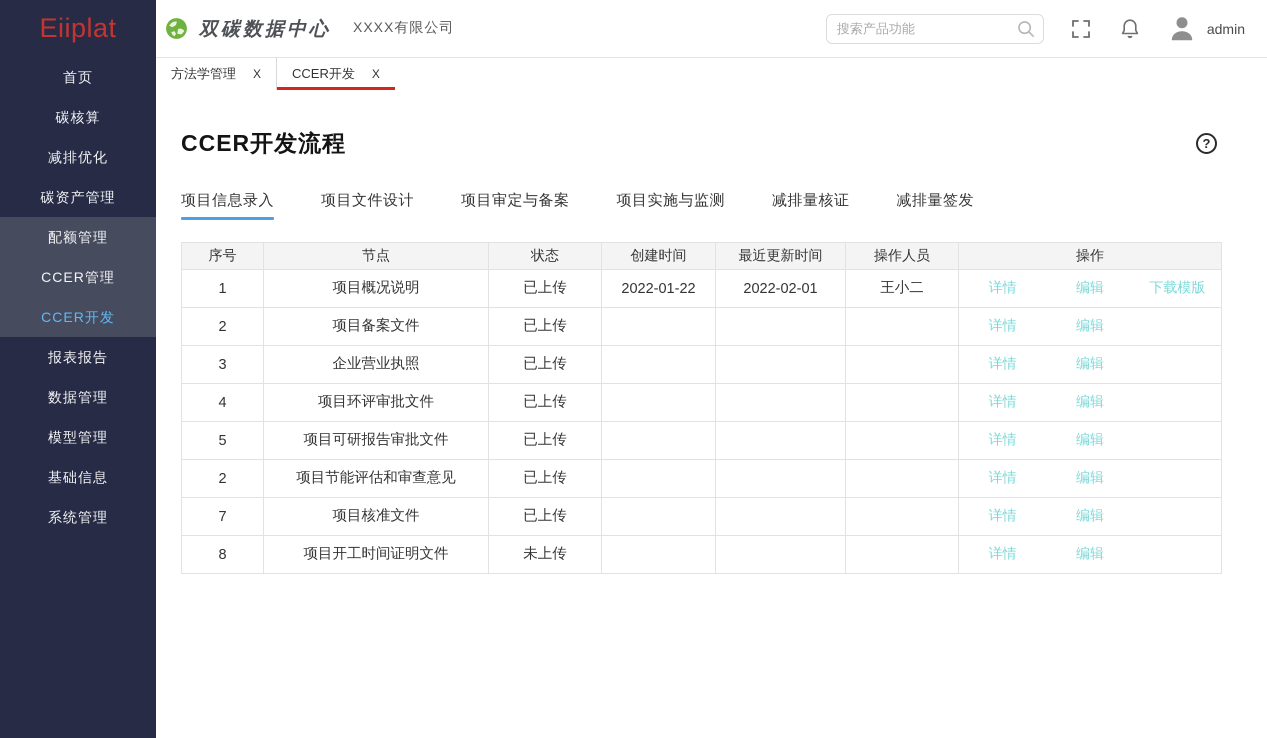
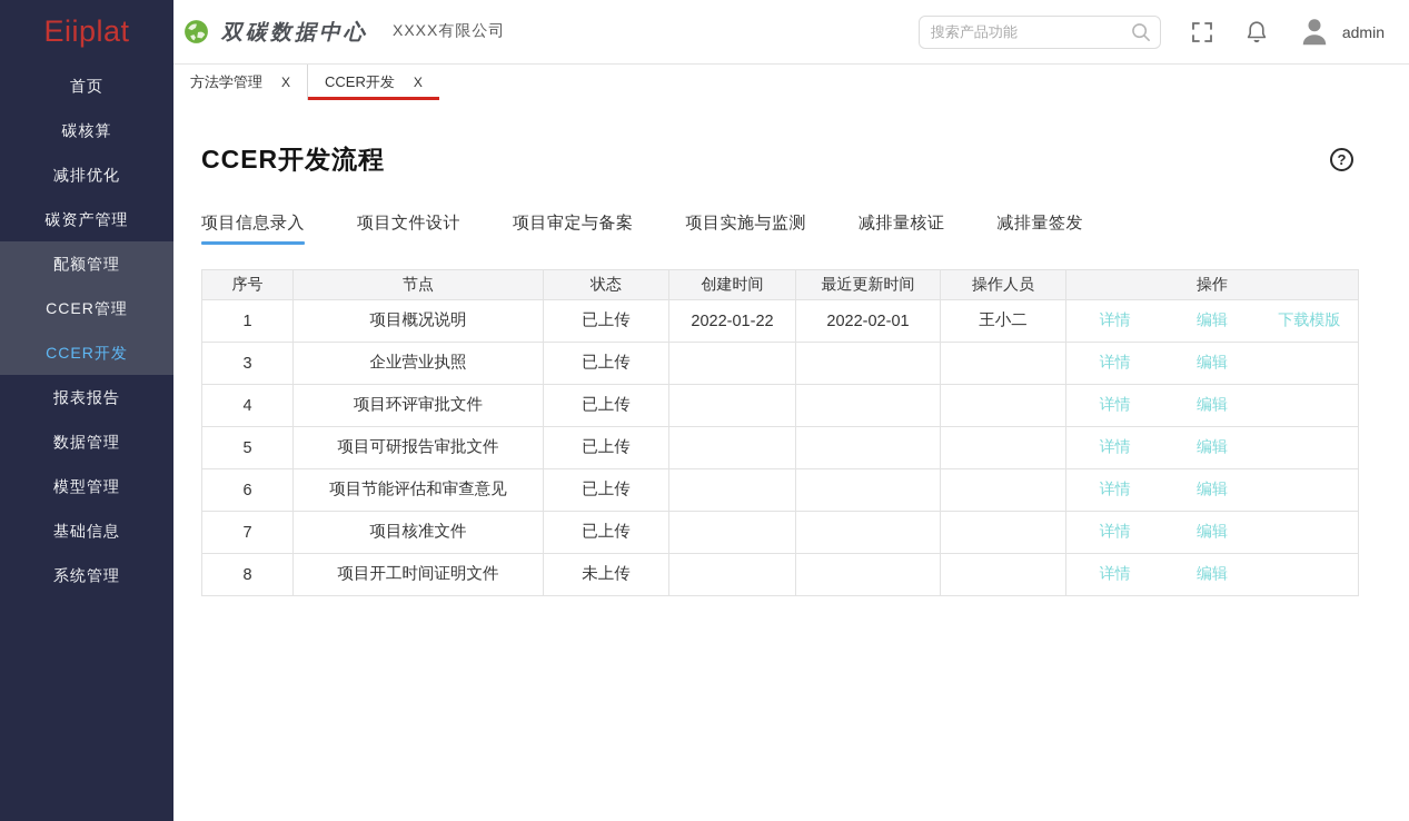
  Eiiplat
  首页
  碳核算
  减排优化
  碳资产管理
  配额管理
  CCER管理
  CCER开发
  报表报告
  数据管理
  模型管理
  基础信息
  系统管理
  双碳数据中心
  XXXX有限公司
  搜索产品功能
  admin
  方法学管理
  X
  CCER开发
  X
  CCER开发流程
  ?
  项目信息录入
  项目文件设计
  项目审定与备案
  项目实施与监测
  减排量核证
  减排量签发
  序号	节点	状态	创建时间	最近更新时间	操作人员	操作
  1	项目概况说明	已上传	2022-01-22	2022-02-01	王小二	详情 编辑 下载模版
- 2	项目备案文件	已上传				详情 编辑
  3	企业营业执照	已上传				详情 编辑
  4	项目环评审批文件	已上传				详情 编辑
  5	项目可研报告审批文件	已上传				详情 编辑
- 2	项目节能评估和审查意见	已上传				详情 编辑
+ 6	项目节能评估和审查意见	已上传				详情 编辑
  7	项目核准文件	已上传				详情 编辑
  8	项目开工时间证明文件	未上传				详情 编辑
